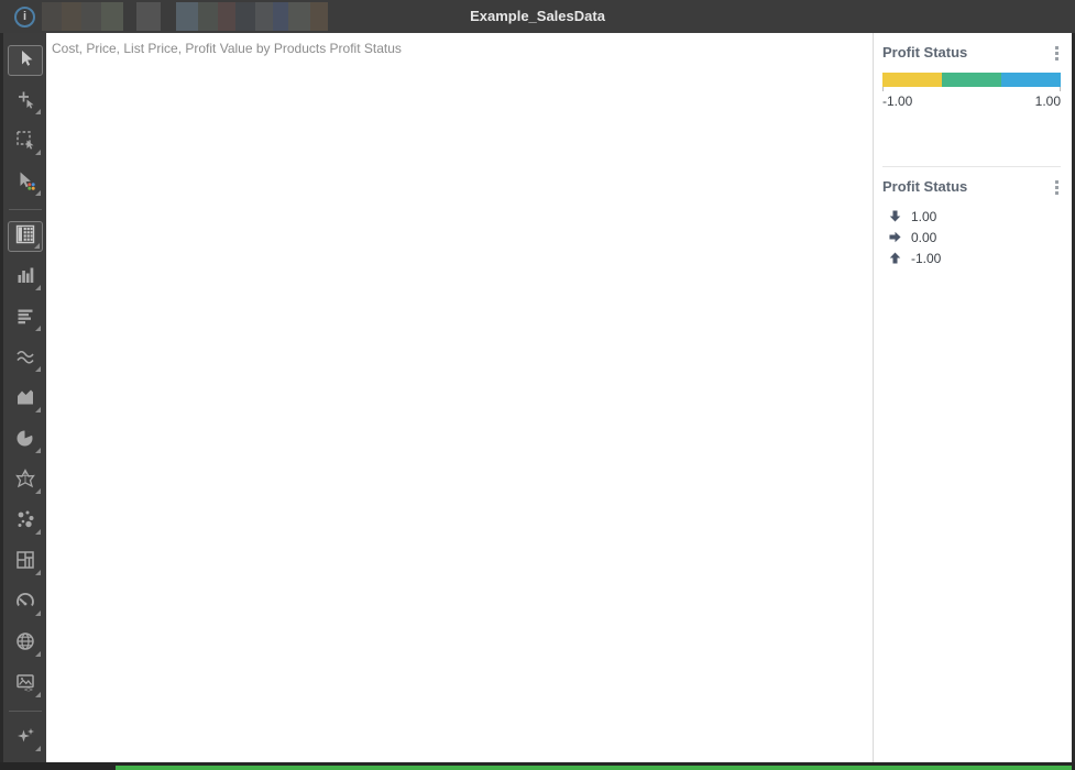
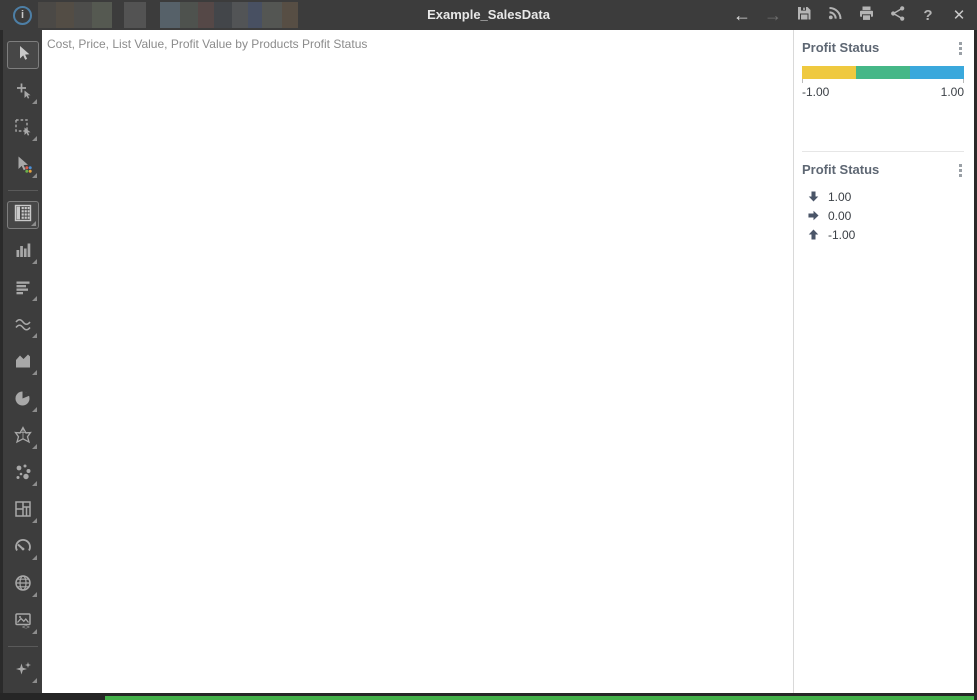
  i
  Example_SalesData
+ ←
+ →
+ ?
+ ✕
  <>
- Cost, Price, List Price, Profit Value by Products Profit Status
+ Cost, Price, List Value, Profit Value by Products Profit Status
  Profit Status
  -1.00
  1.00
  Profit Status
  1.00
  0.00
  -1.00
